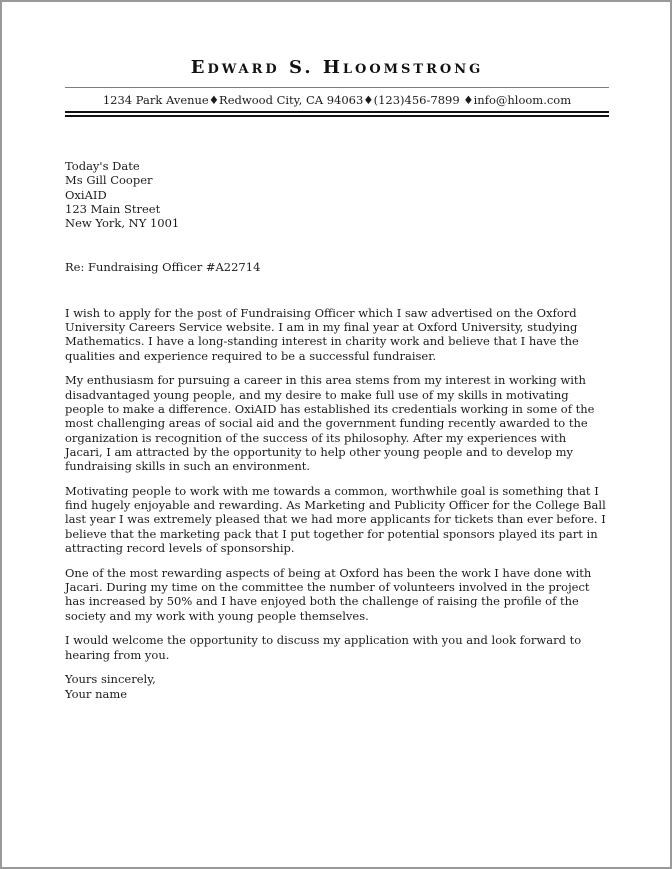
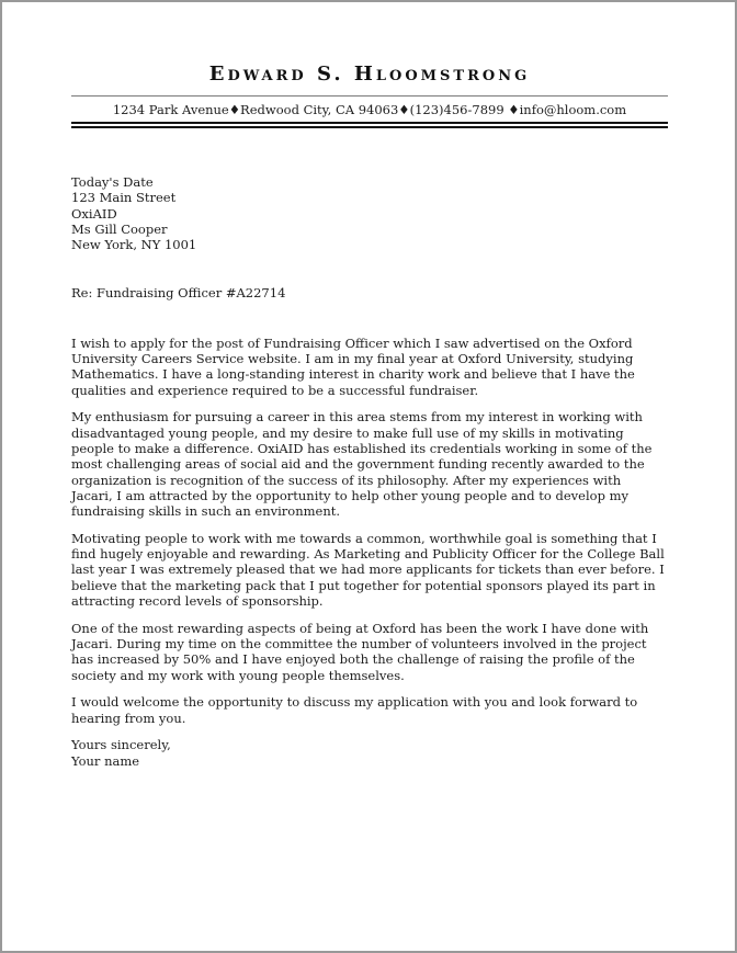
  Edward S. Hloomstrong
  1234 Park Avenue♦Redwood City, CA 94063♦(123)456-7899 ♦info@hloom.com
  Today's Date
- Ms Gill Cooper
+ 123 Main Street
  OxiAID
- 123 Main Street
+ Ms Gill Cooper
  New York, NY 1001
  Re: Fundraising Officer #A22714
  I wish to apply for the post of Fundraising Officer which I saw advertised on the Oxford
  University Careers Service website. I am in my final year at Oxford University, studying
  Mathematics. I have a long-standing interest in charity work and believe that I have the
  qualities and experience required to be a successful fundraiser.
  My enthusiasm for pursuing a career in this area stems from my interest in working with
  disadvantaged young people, and my desire to make full use of my skills in motivating
  people to make a difference. OxiAID has established its credentials working in some of the
  most challenging areas of social aid and the government funding recently awarded to the
  organization is recognition of the success of its philosophy. After my experiences with
  Jacari, I am attracted by the opportunity to help other young people and to develop my
  fundraising skills in such an environment.
  Motivating people to work with me towards a common, worthwhile goal is something that I
  find hugely enjoyable and rewarding. As Marketing and Publicity Officer for the College Ball
  last year I was extremely pleased that we had more applicants for tickets than ever before. I
  believe that the marketing pack that I put together for potential sponsors played its part in
  attracting record levels of sponsorship.
  One of the most rewarding aspects of being at Oxford has been the work I have done with
  Jacari. During my time on the committee the number of volunteers involved in the project
  has increased by 50% and I have enjoyed both the challenge of raising the profile of the
  society and my work with young people themselves.
  I would welcome the opportunity to discuss my application with you and look forward to
  hearing from you.
  Yours sincerely,
  Your name
